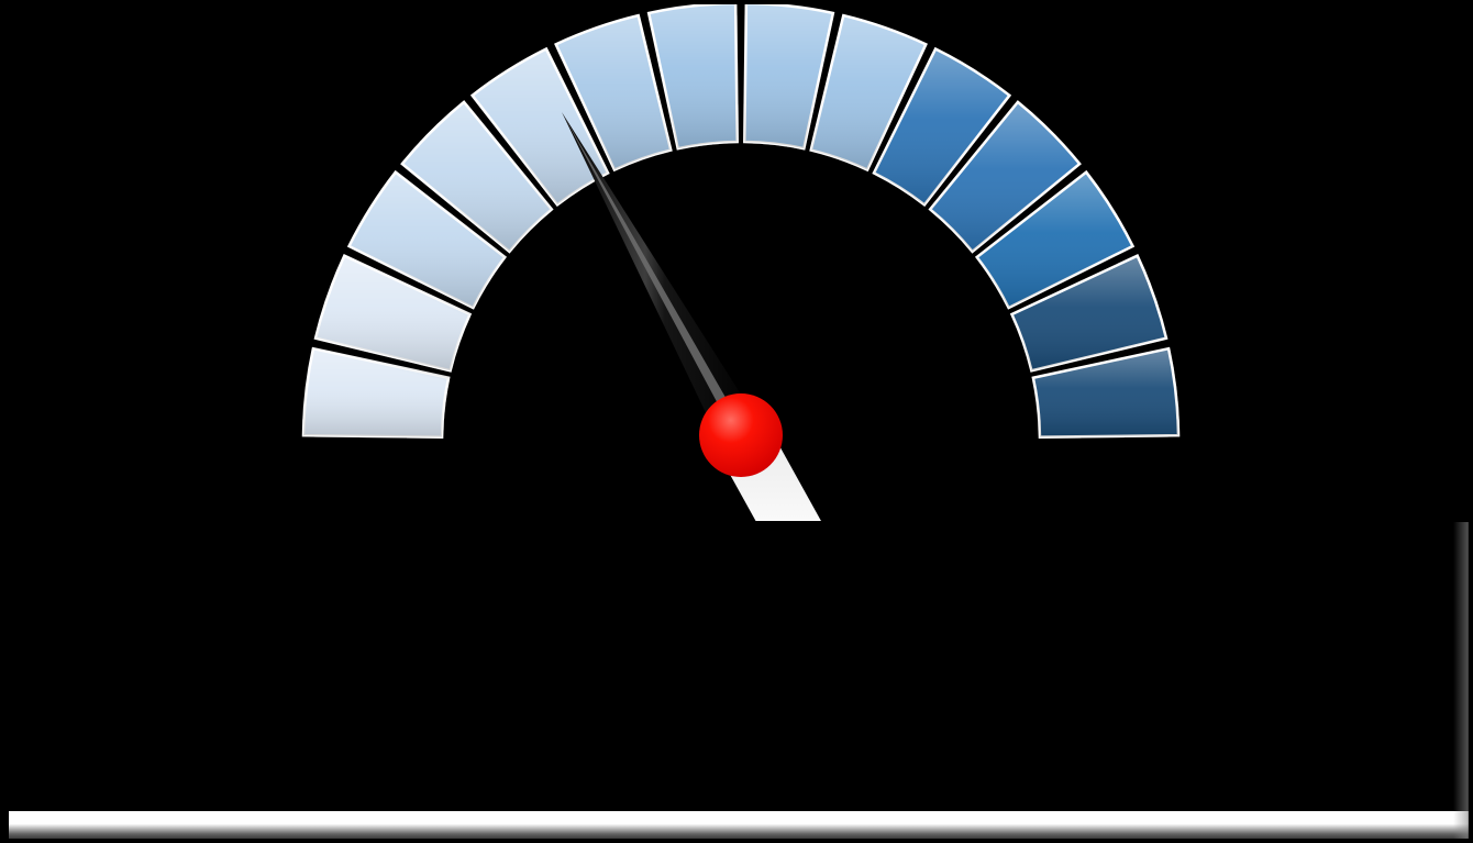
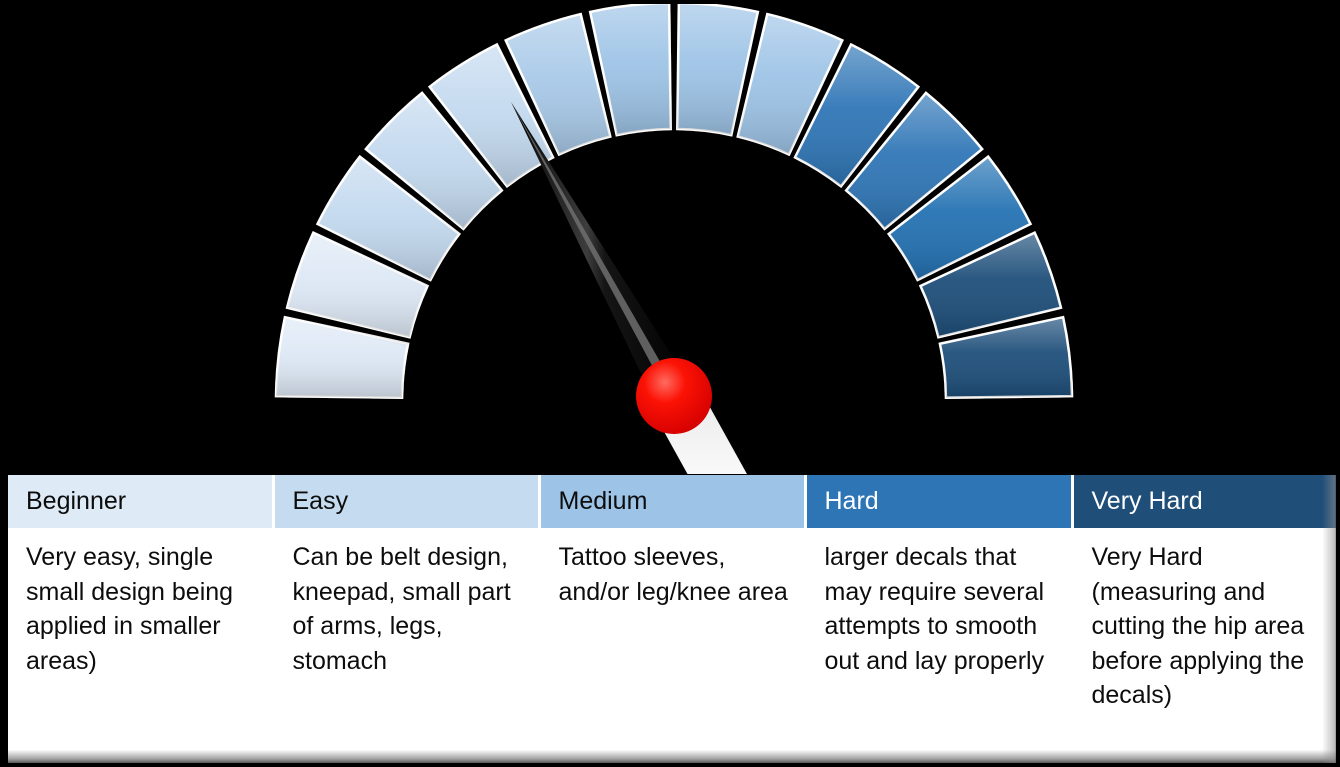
+ Beginner	Easy	Medium	Hard	Very Hard
+ Very easy, single small design being applied in smaller areas)	Can be belt design, kneepad, small part of arms, legs, stomach	Tattoo sleeves, and/or leg/knee area	larger decals that may require several attempts to smooth out and lay properly	Very Hard (measuring and cutting the hip area before applying the decals)
